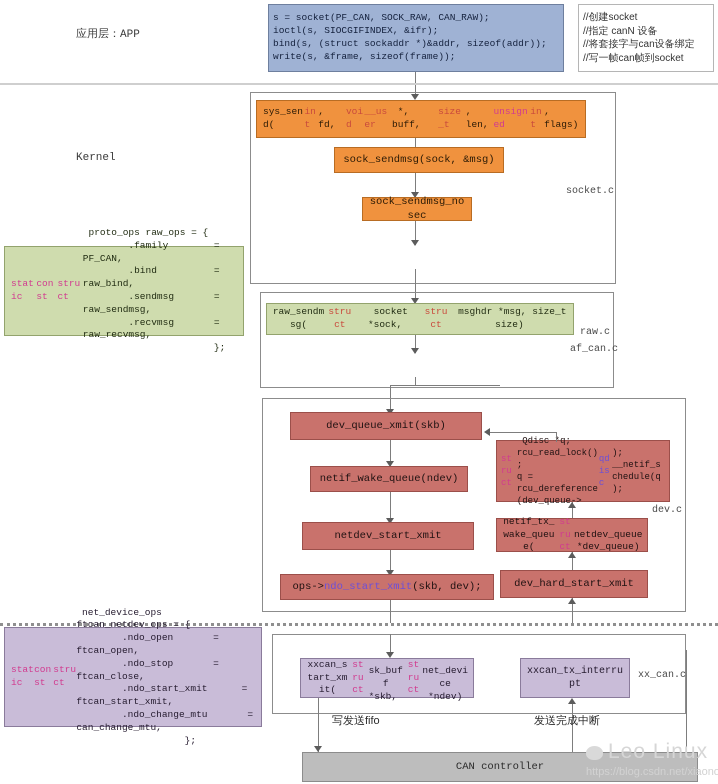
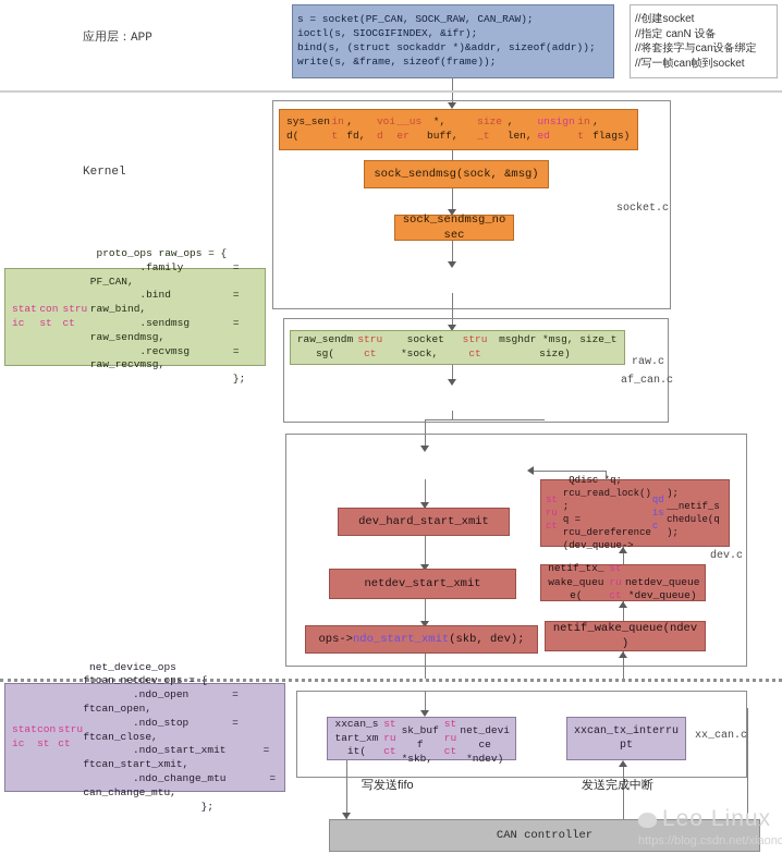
  应用层：APP
  s = socket(PF_CAN, SOCK_RAW, CAN_RAW);
  ioctl(s, SIOCGIFINDEX, &ifr);
  bind(s, (struct sockaddr *)&addr, sizeof(addr));
  write(s, &frame, sizeof(frame));
  //创建socket
  //指定 canN 设备
  //将套接字与can设备绑定
  //写一帧can帧到socket
  Kernel
  socket.c
  sys_send(
  int
  , fd,
  void
  __user
  *, buff,
  size_t
  , len,
  unsigned
  int
  , flags)
  sock_sendmsg(sock, &msg)
  sock_sendmsg_nosec
  static
  const
  struct
  proto_ops raw_ops = {
  .family = PF_CAN,
  .bind = raw_bind,
  .sendmsg = raw_sendmsg,
  .recvmsg = raw_recvmsg,
  };
  raw.c
  af_can.c
  raw_sendmsg(
  struct
  socket *sock,
  struct
  msghdr *msg, size_t size)
  dev.c
- dev_queue_xmit(skb)
- netif_wake_queue(ndev)
+ dev_hard_start_xmit
  netdev_start_xmit
  ops->
  ndo_start_xmit
  (skb, dev);
  struct
  Qdisc *q;
  rcu_read_lock();
  q = rcu_dereference(dev_queue->
  qdisc
  );
  __netif_schedule(q);
  netif_tx_wake_queue(
  struct
  netdev_queue *dev_queue)
- dev_hard_start_xmit
+ netif_wake_queue(ndev)
  static
  const
  struct
  net_device_ops
  ftcan_netdev_ops = {
  .ndo_open = ftcan_open,
  .ndo_stop = ftcan_close,
  .ndo_start_xmit =
  ftcan_start_xmit,
  .ndo_change_mtu = can_change_mtu,
  };
  xx_can.c
  xxcan_start_xmit(
  struct
  sk_buff *skb,
  struct
  net_device *ndev)
  xxcan_tx_interrupt
  写发送fifo
  发送完成中断
  CAN controller
  Leo Linux
  https://blog.csdn.net/xiaono
